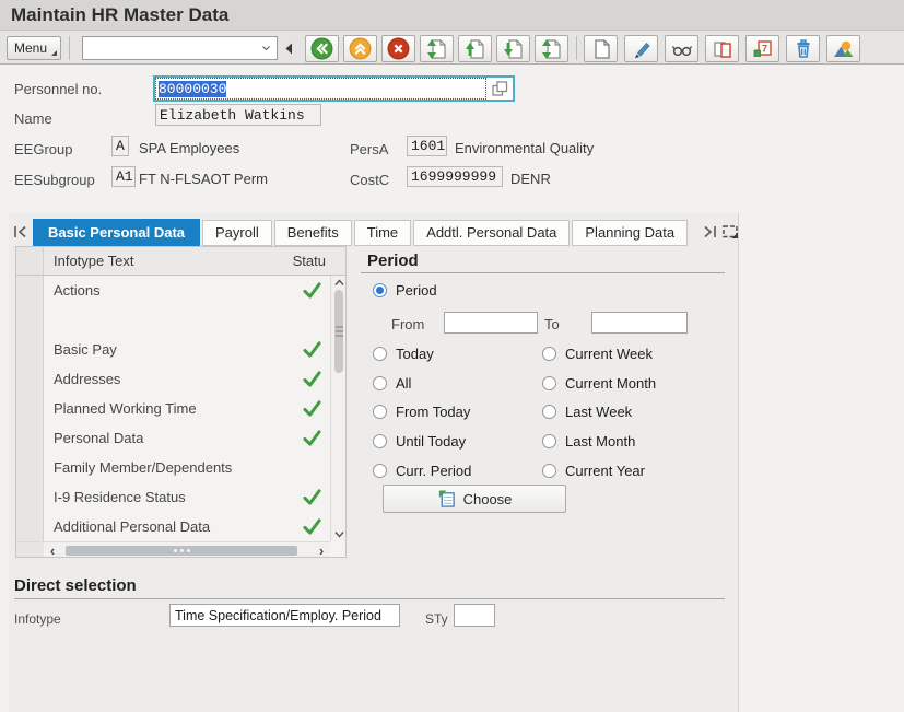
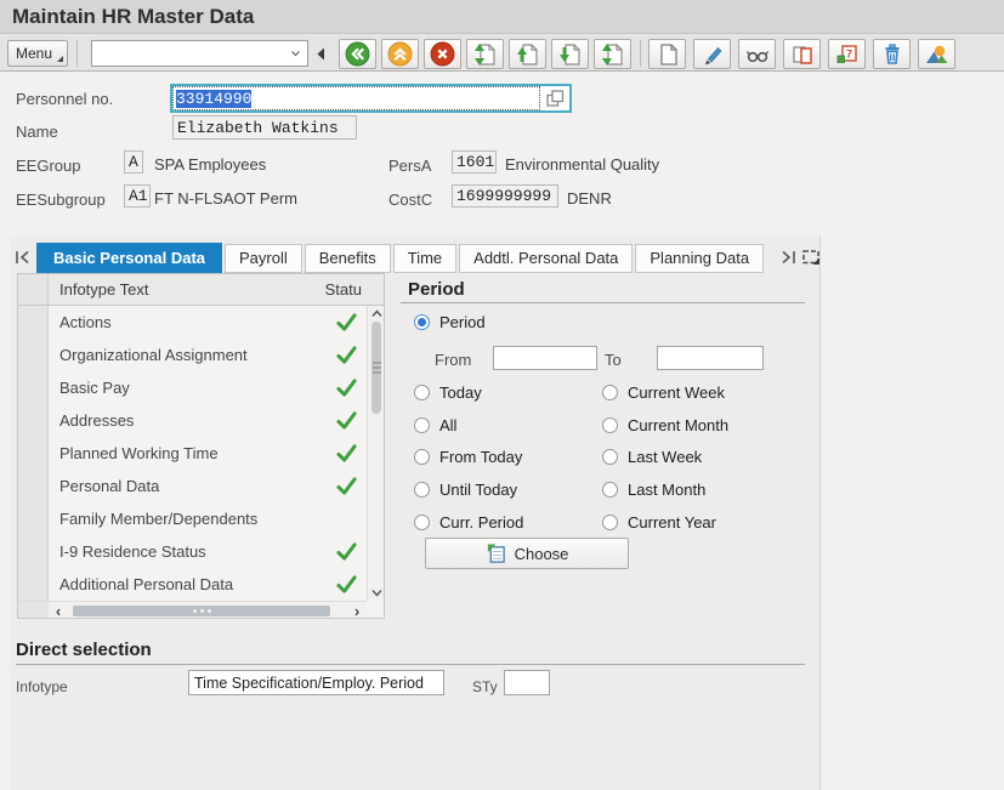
  Maintain HR Master Data
  Menu
  7
  Personnel no.
- 80000030
+ 33914990
  Name
  Elizabeth Watkins
  EEGroup
  A
  SPA Employees
  PersA
  1601
  Environmental Quality
  EESubgroup
  A1
  FT N-FLSAOT Perm
  CostC
  1699999999
  DENR
  Basic Personal Data
  Payroll
  Benefits
  Time
  Addtl. Personal Data
  Planning Data
  Infotype Text
  Statu
  Actions
+ Organizational Assignment
  Basic Pay
  Addresses
  Planned Working Time
  Personal Data
  Family Member/Dependents
  I-9 Residence Status
  Additional Personal Data
  ‹
  ›
  Period
  Period
  From
  To
  Today
  Current Week
  All
  Current Month
  From Today
  Last Week
  Until Today
  Last Month
  Curr. Period
  Current Year
  Choose
  Direct selection
  Infotype
  Time Specification/Employ. Period
  STy
